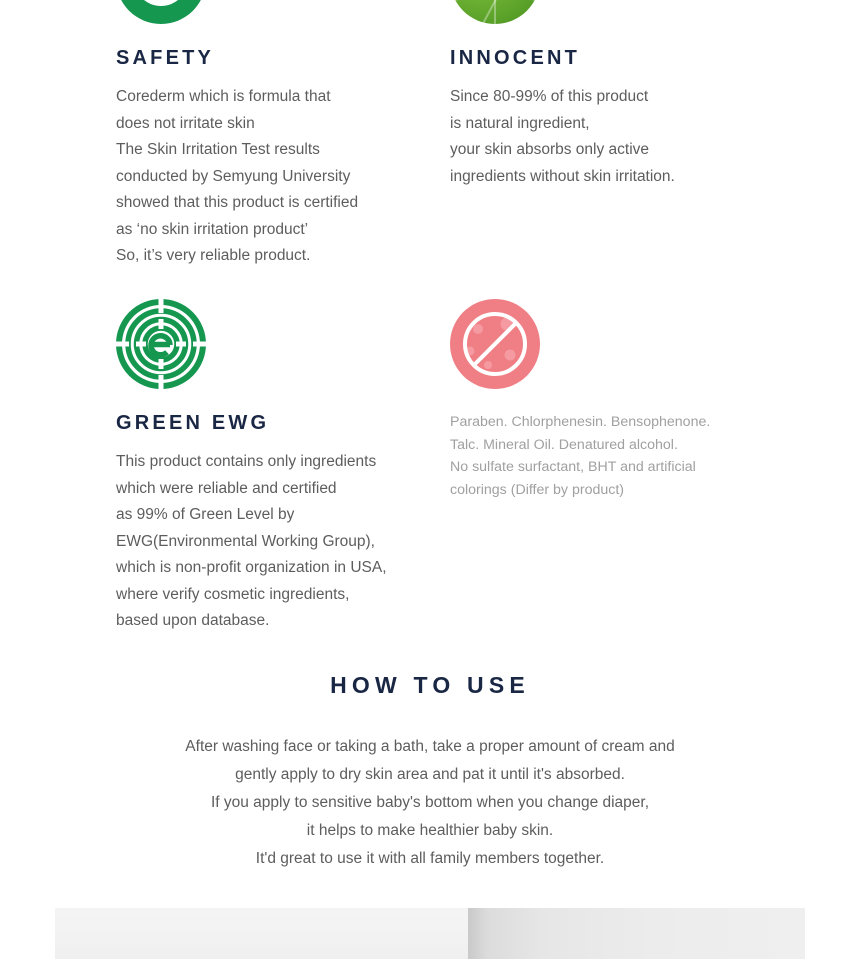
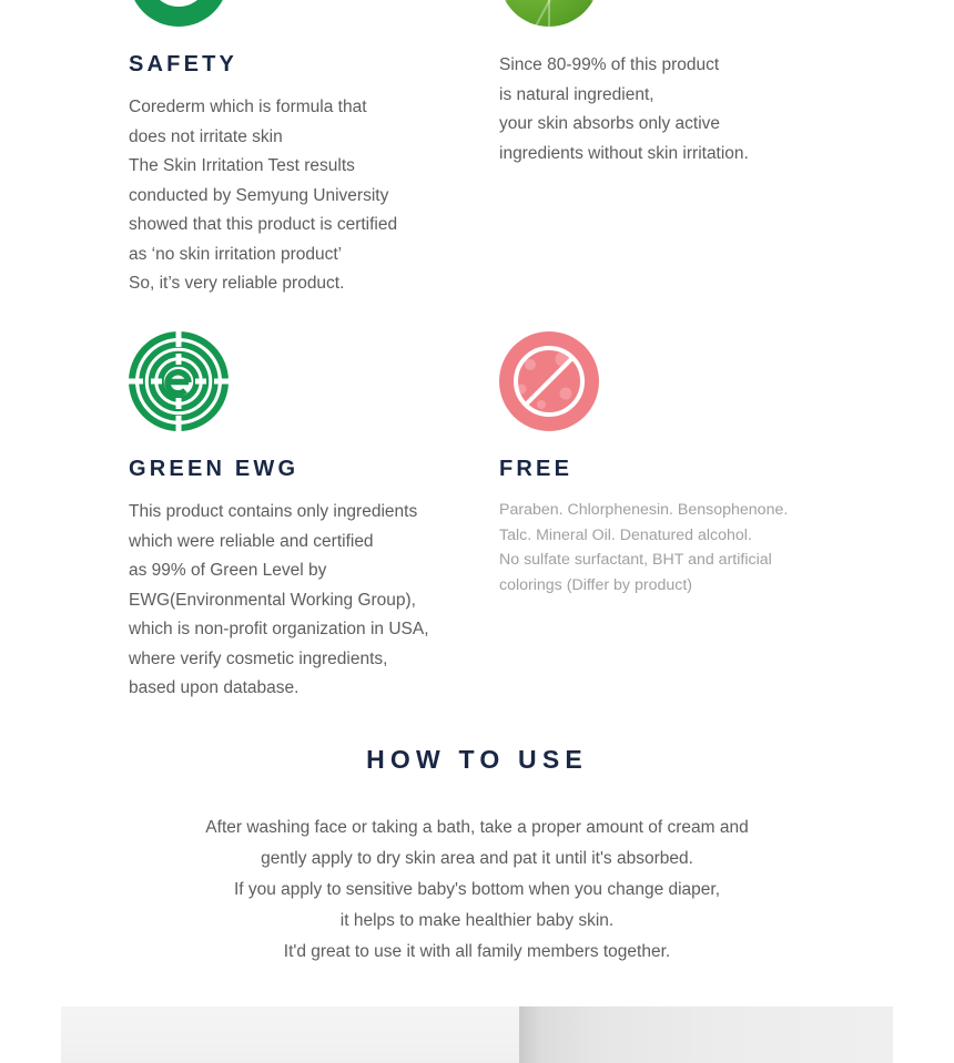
  SAFETY
  Corederm which is formula that
  does not irritate skin
  The Skin Irritation Test results
  conducted by Semyung University
  showed that this product is certified
  as ‘no skin irritation product’
  So, it’s very reliable product.
- INNOCENT
  Since 80-99% of this product
  is natural ingredient,
  your skin absorbs only active
  ingredients without skin irritation.
  GREEN EWG
  This product contains only ingredients
  which were reliable and certified
  as 99% of Green Level by
  EWG(Environmental Working Group),
  which is non-profit organization in USA,
  where verify cosmetic ingredients,
  based upon database.
+ FREE
  Paraben. Chlorphenesin. Bensophenone.
  Talc. Mineral Oil. Denatured alcohol.
  No sulfate surfactant, BHT and artificial
  colorings (Differ by product)
  HOW TO USE
  After washing face or taking a bath, take a proper amount of cream and
  gently apply to dry skin area and pat it until it's absorbed.
  If you apply to sensitive baby's bottom when you change diaper,
  it helps to make healthier baby skin.
  It'd great to use it with all family members together.
